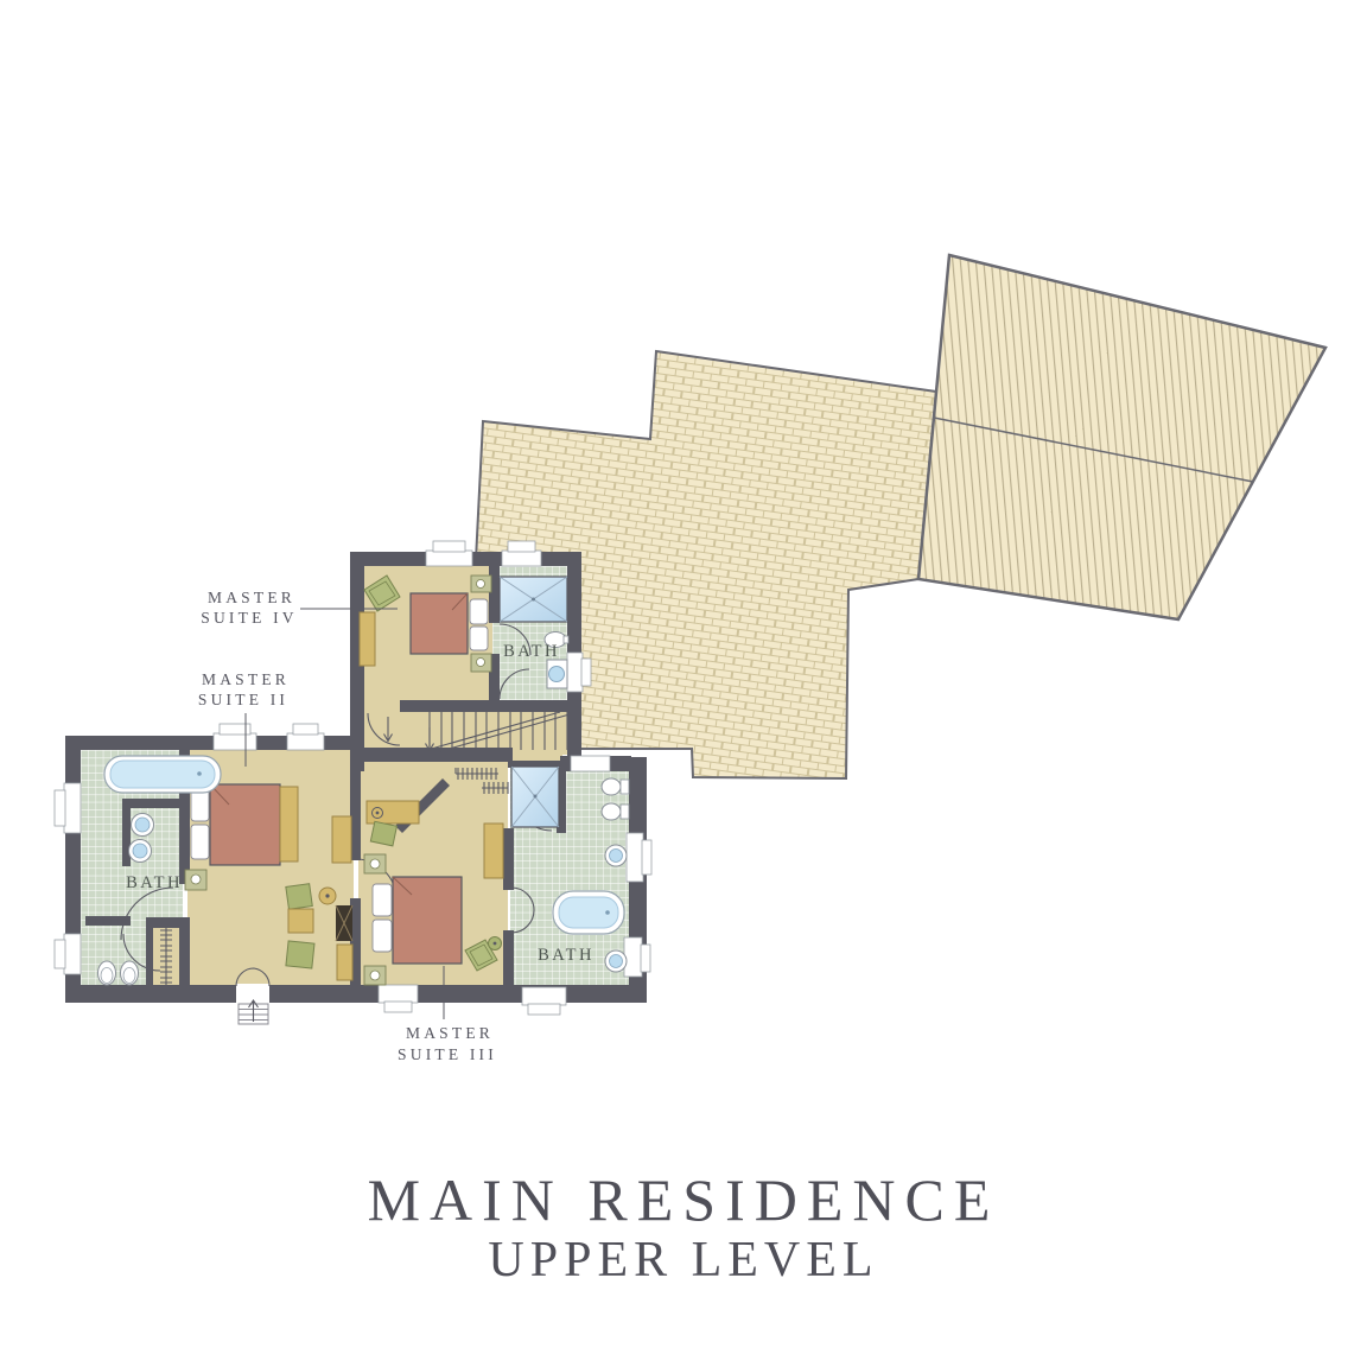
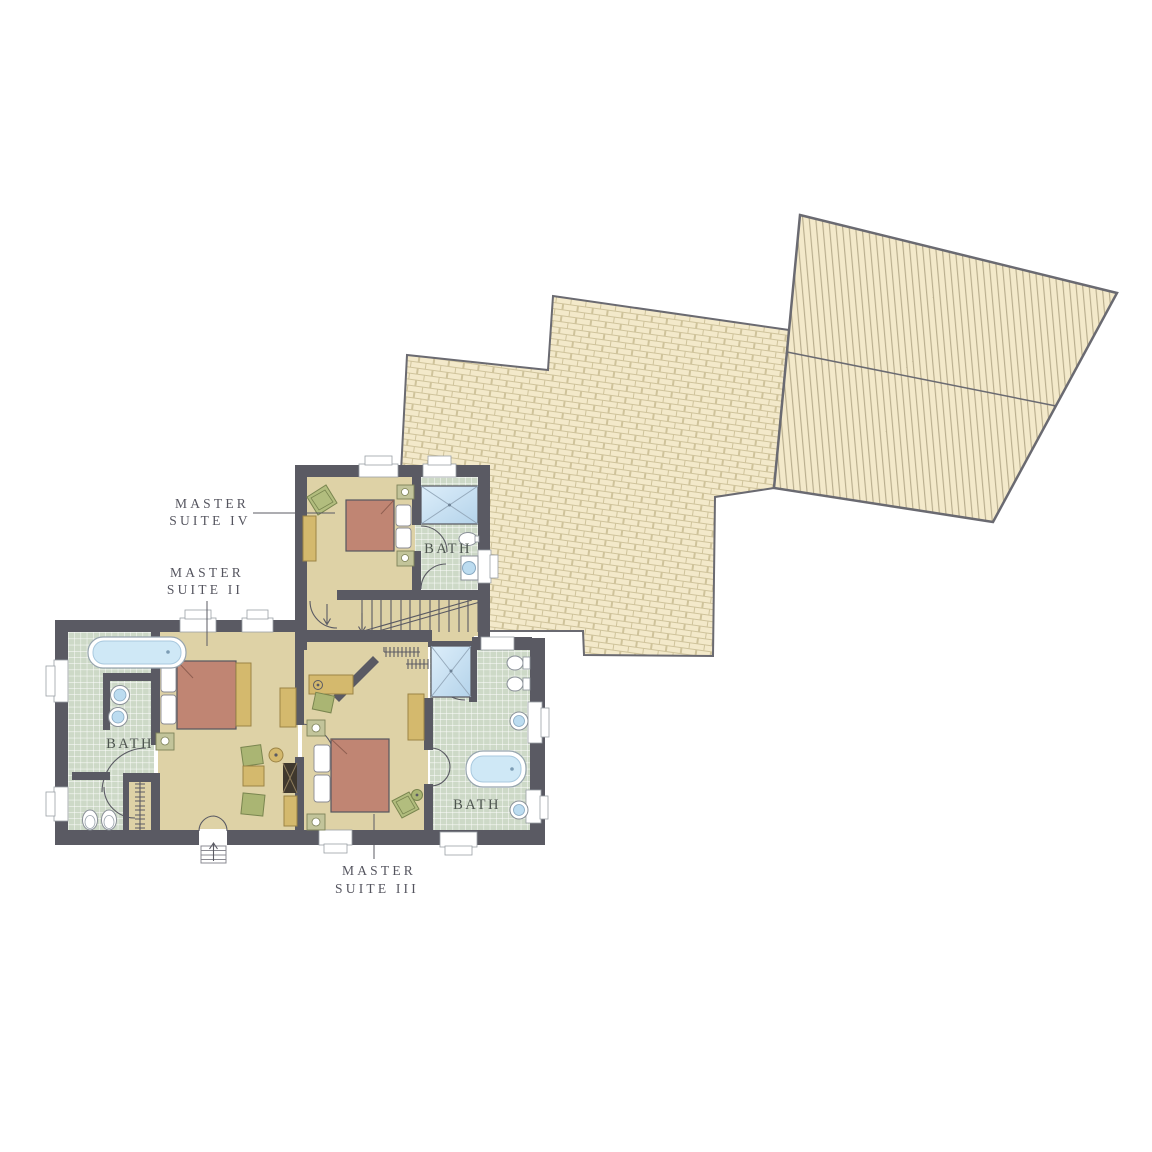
  MASTER
  SUITE IV
  MASTER
  SUITE II
  MASTER
  SUITE III
  BATH
  BATH
  BATH
- MAIN RESIDENCE
- UPPER LEVEL
